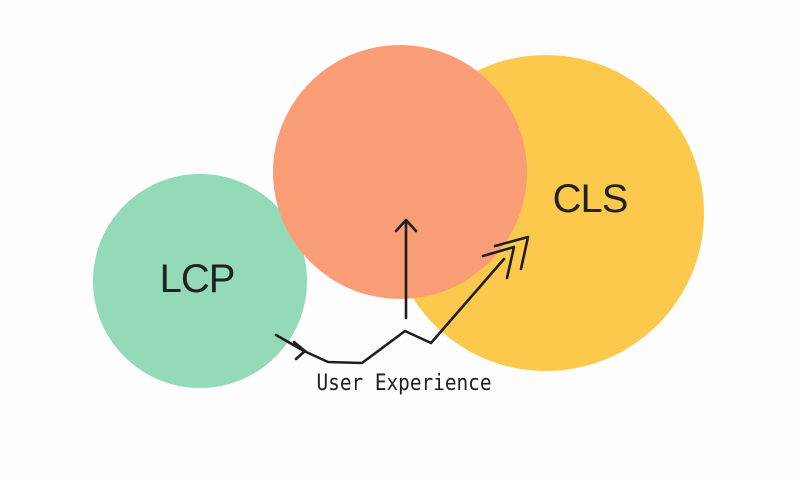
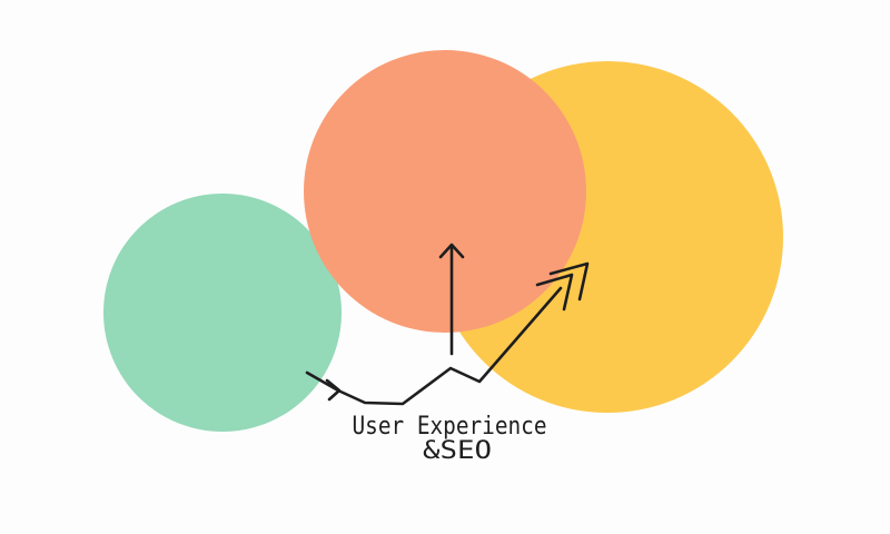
- LCP
- CLS
  User Experience
+ &SEO
